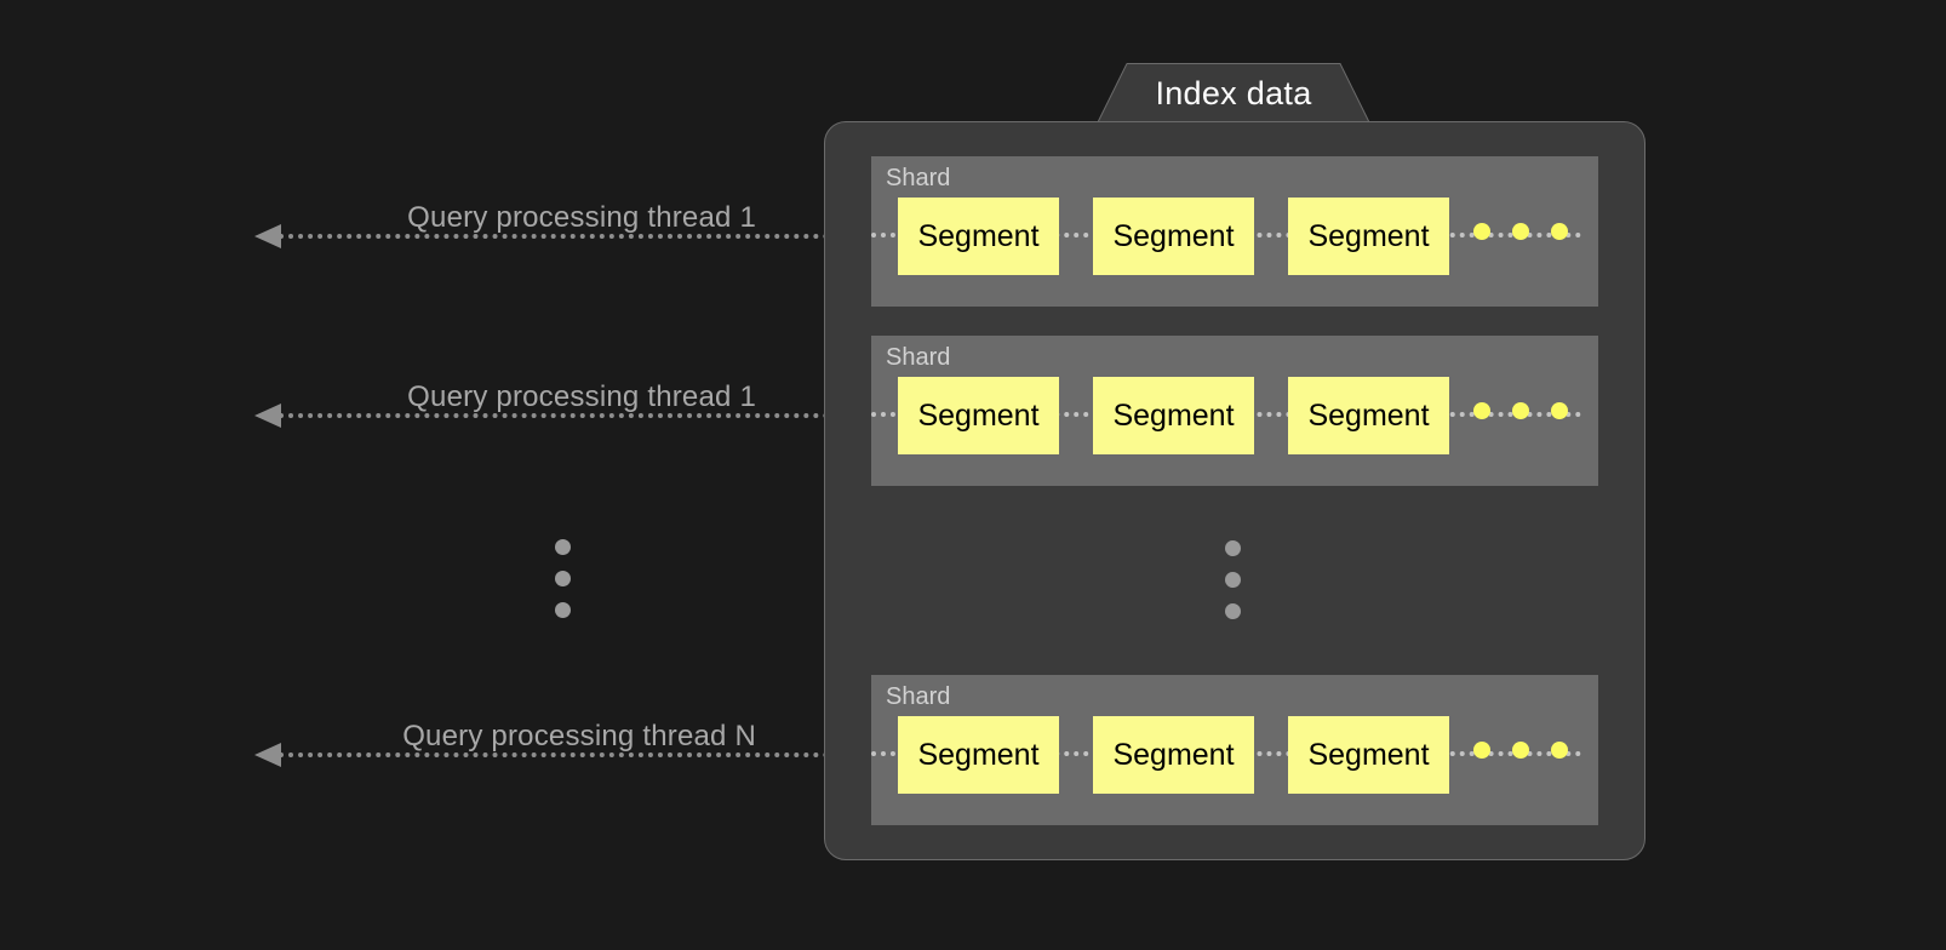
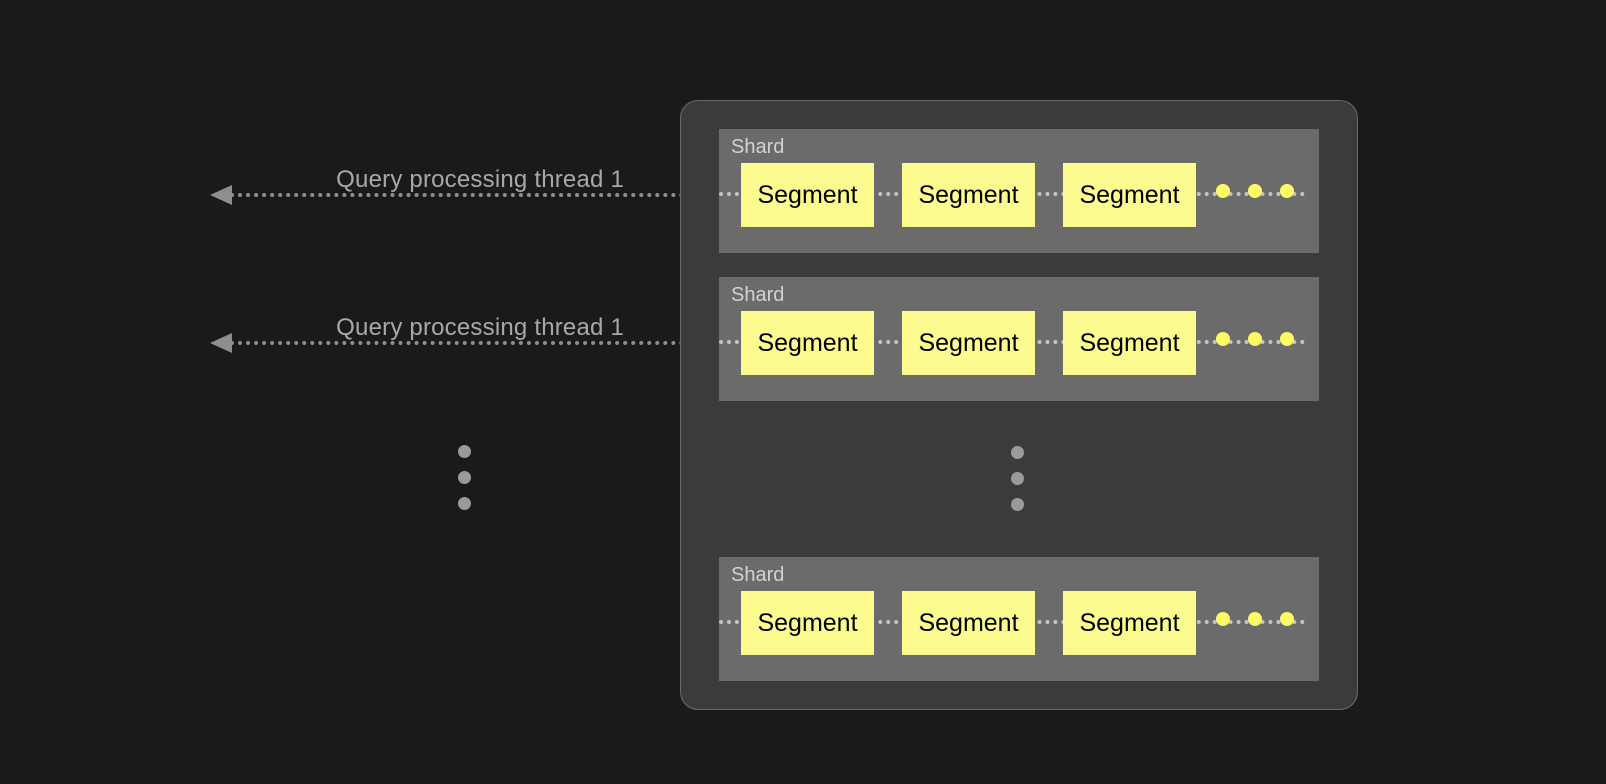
  Query processing thread 1
  Query processing thread 1
- Query processing thread N
- Index data
  Shard
  Segment
  Segment
  Segment
  Shard
  Segment
  Segment
  Segment
  Shard
  Segment
  Segment
  Segment
